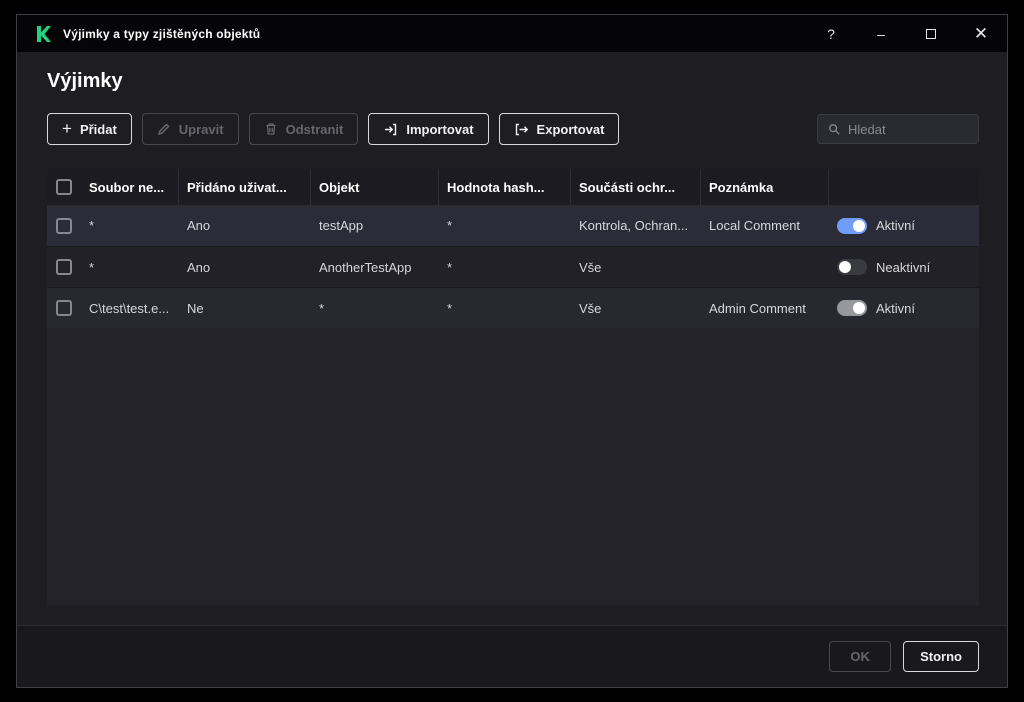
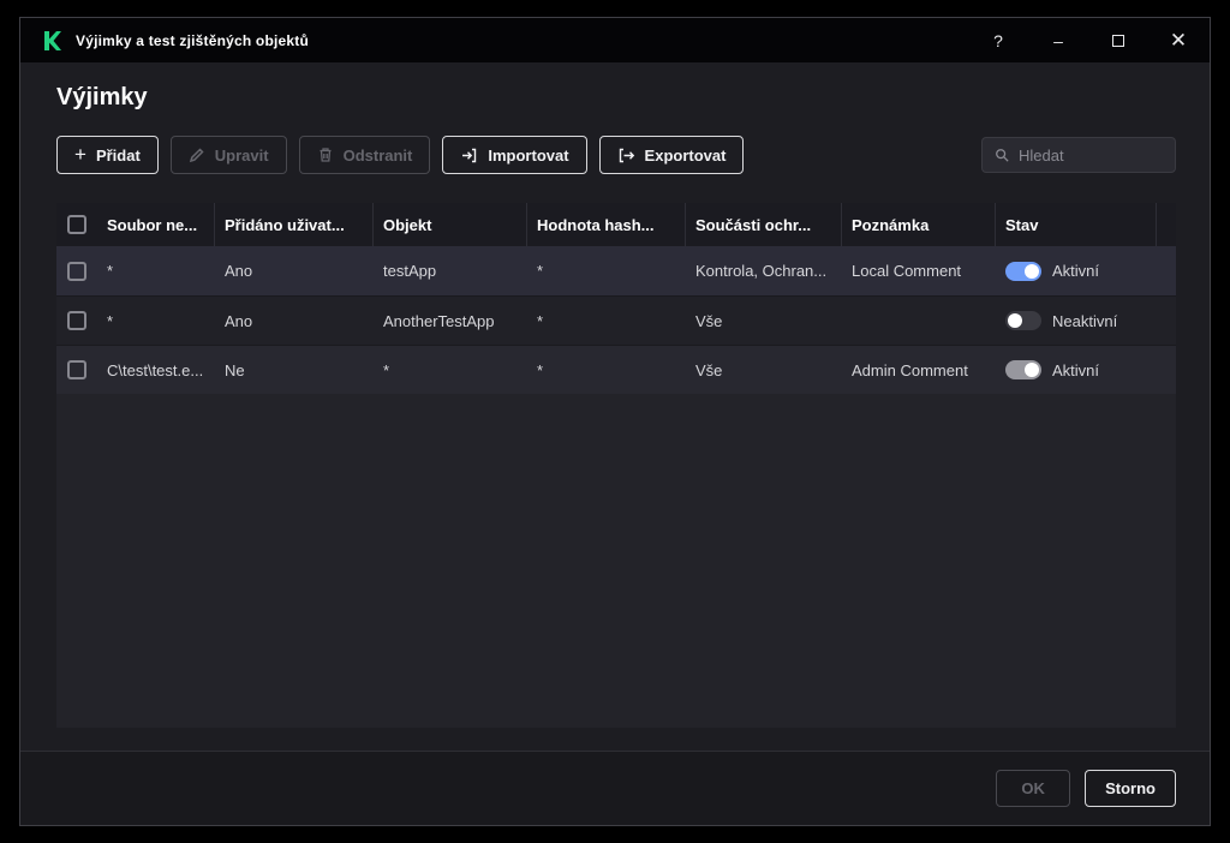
- Výjimky a typy zjištěných objektů
+ Výjimky a test zjištěných objektů
  ?
  –
  ✕
  Výjimky
  +
  Přidat
  Upravit
  Odstranit
  Importovat
  Exportovat
  Hledat
  Soubor ne...
  Přidáno uživat...
  Objekt
  Hodnota hash...
  Součásti ochr...
  Poznámka
+ Stav
  *
  Ano
  testApp
  *
  Kontrola, Ochran...
  Local Comment
  Aktivní
  *
  Ano
  AnotherTestApp
  *
  Vše
  Neaktivní
  C\test\test.e...
  Ne
  *
  *
  Vše
  Admin Comment
  Aktivní
  OK
  Storno
